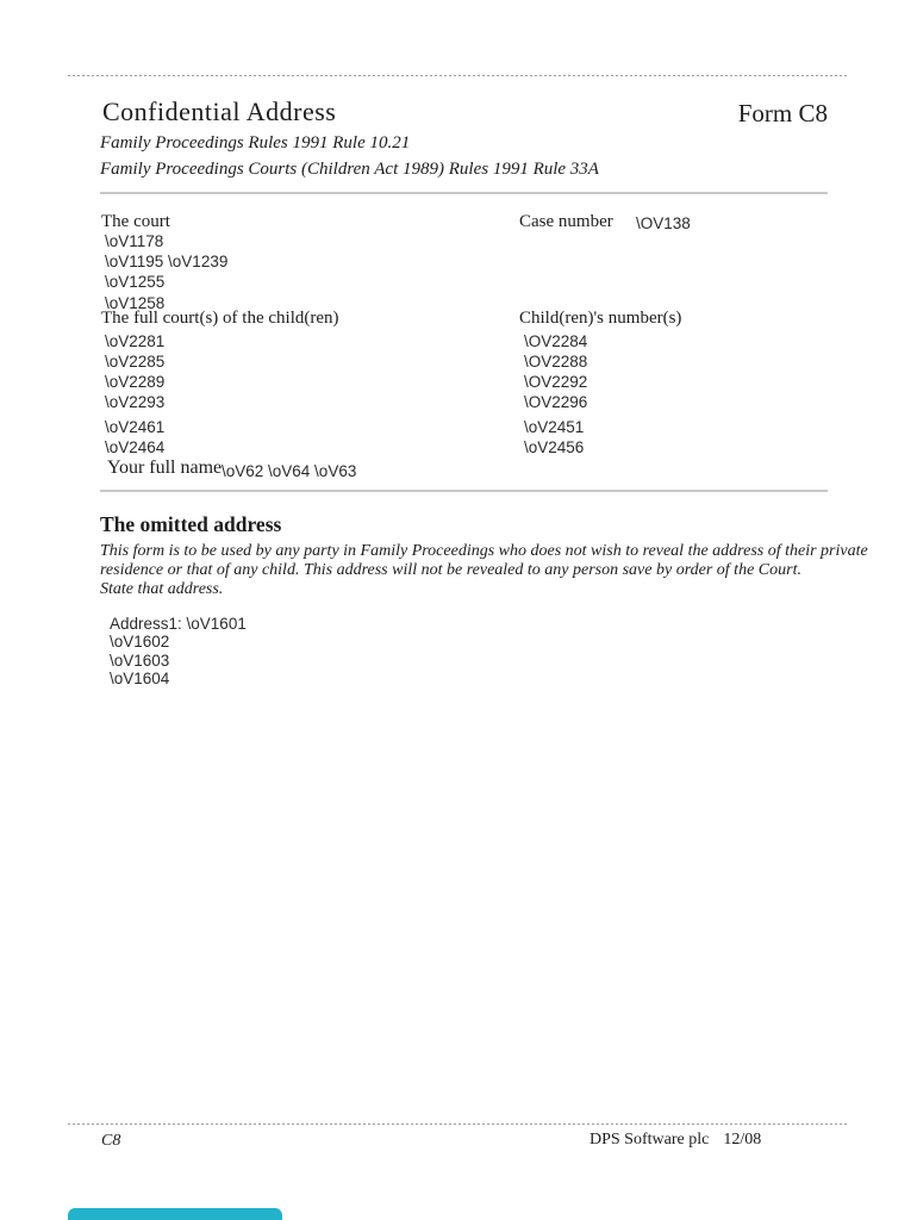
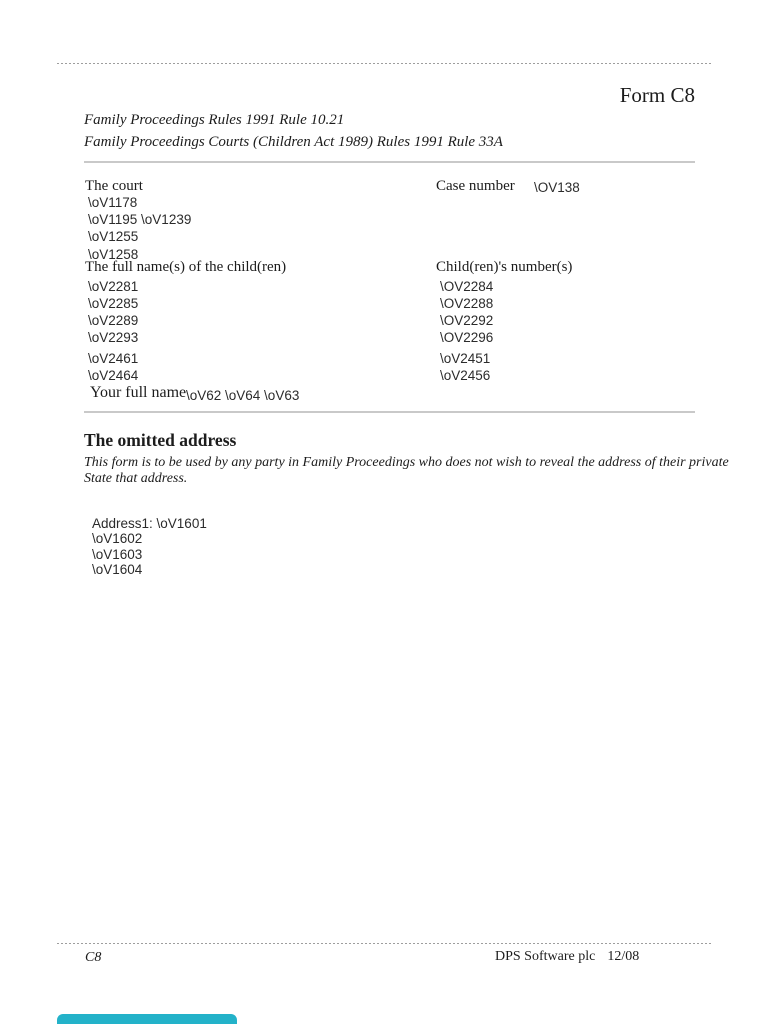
- Confidential Address
  Form C8
  Family Proceedings Rules 1991 Rule 10.21
  Family Proceedings Courts (Children Act 1989) Rules 1991 Rule 33A
  The court
  \oV1178
  \oV1195 \oV1239
  \oV1255
  \oV1258
  Case number
  \OV138
- The full court(s) of the child(ren)
+ The full name(s) of the child(ren)
  Child(ren)'s number(s)
  \oV2281
  \oV2285
  \oV2289
  \oV2293
  \oV2461
  \oV2464
  \OV2284
  \OV2288
  \OV2292
  \OV2296
  \oV2451
  \oV2456
  Your full name
  \oV62 \oV64 \oV63
  The omitted address
  This form is to be used by any party in Family Proceedings who does not wish to reveal the address of their private
- residence or that of any child. This address will not be revealed to any person save by order of the Court.
  State that address.
  Address1: \oV1601
  \oV1602
  \oV1603
  \oV1604
  C8
  DPS Software plc 12/08
